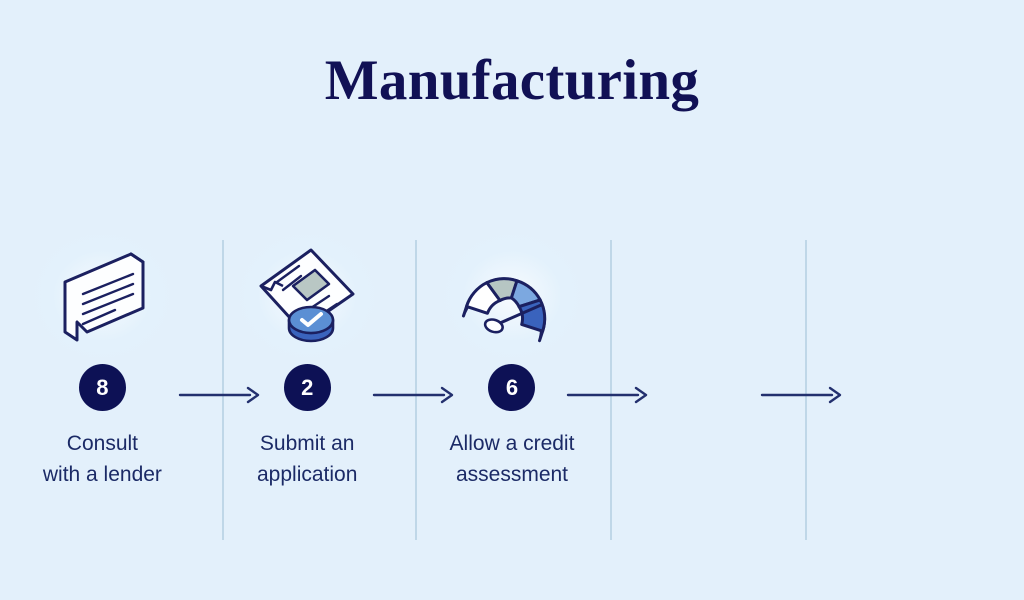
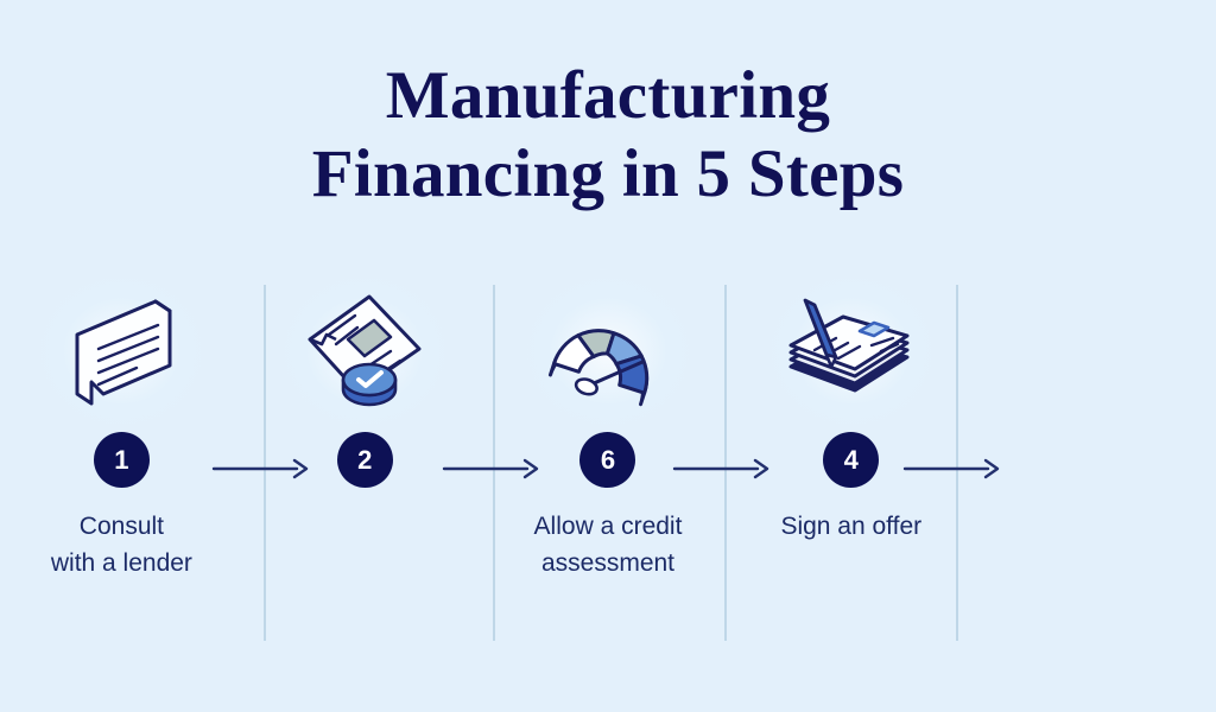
  Manufacturing
+ Financing in 5 Steps
- 8
+ 1
  Consult
  with a lender
  2
- Submit an
- application
  6
  Allow a credit
  assessment
+ 4
+ Sign an offer
